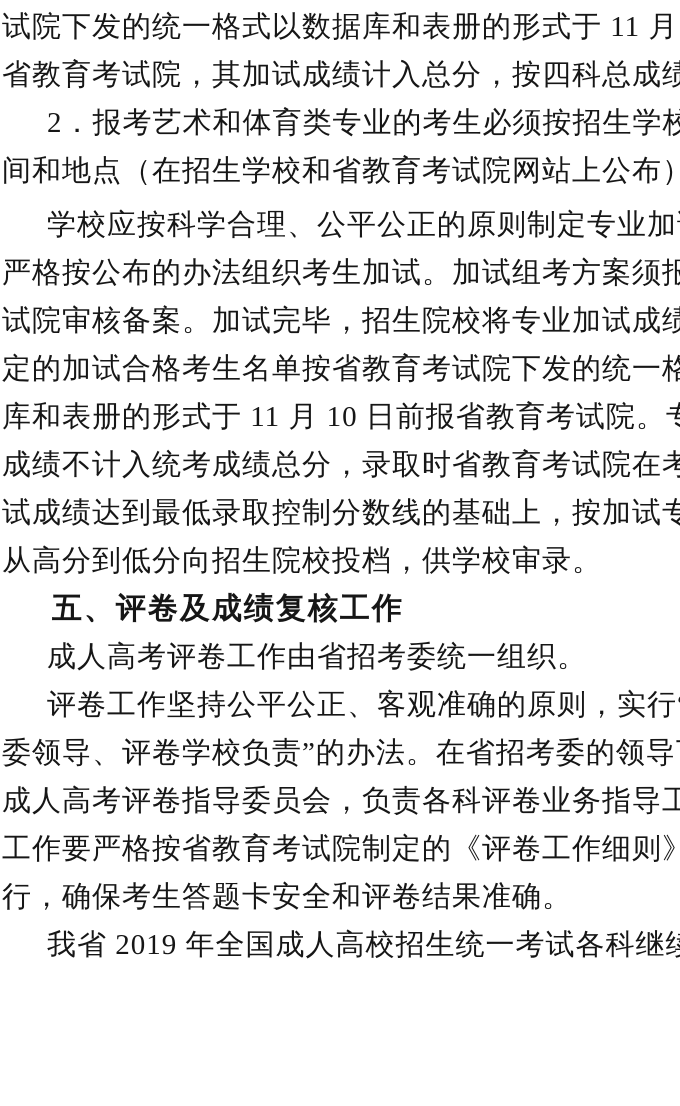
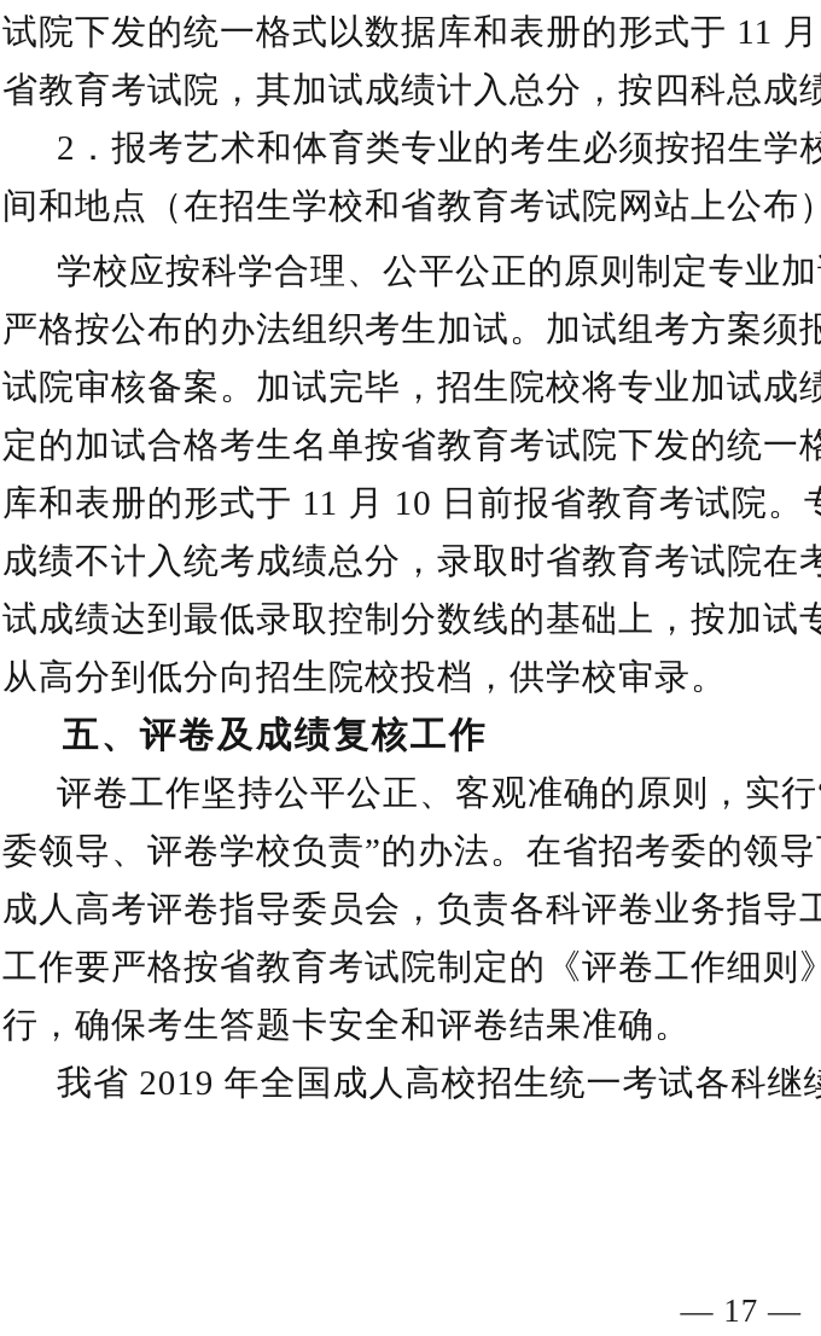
  试院下发的统一格式以数据库和表册的形式于 11 月
  省教育考试院，其加试成绩计入总分，按四科总成绩
  2．报考艺术和体育类专业的考生必须按招生学校
  间和地点（在招生学校和省教育考试院网站上公布）
  学校应按科学合理、公平公正的原则制定专业加
  严格按公布的办法组织考生加试。加试组考方案须报
  试院审核备案。加试完毕，招生院校将专业加试成绩
  定的加试合格考生名单按省教育考试院下发的统一格
  库和表册的形式于 11 月 10 日前报省教育考试院。
  成绩不计入统考成绩总分，录取时省教育考试院在考
  试成绩达到最低录取控制分数线的基础上，按加试专
  从高分到低分向招生院校投档，供学校审录。
  五、评卷及成绩复核工作
- 成人高考评卷工作由省招考委统一组织。
  评卷工作坚持公平公正、客观准确的原则，实行
  委领导、评卷学校负责”的办法。在省招考委的领导
  成人高考评卷指导委员会，负责各科评卷业务指导工
  工作要严格按省教育考试院制定的《评卷工作细则》
  行，确保考生答题卡安全和评卷结果准确。
  我省 2019 年全国成人高校招生统一考试各科继
+ — 17 —
